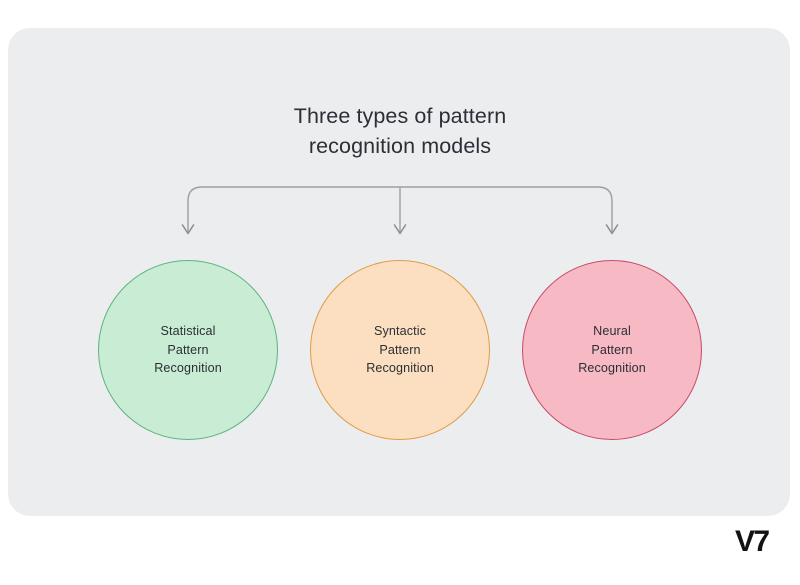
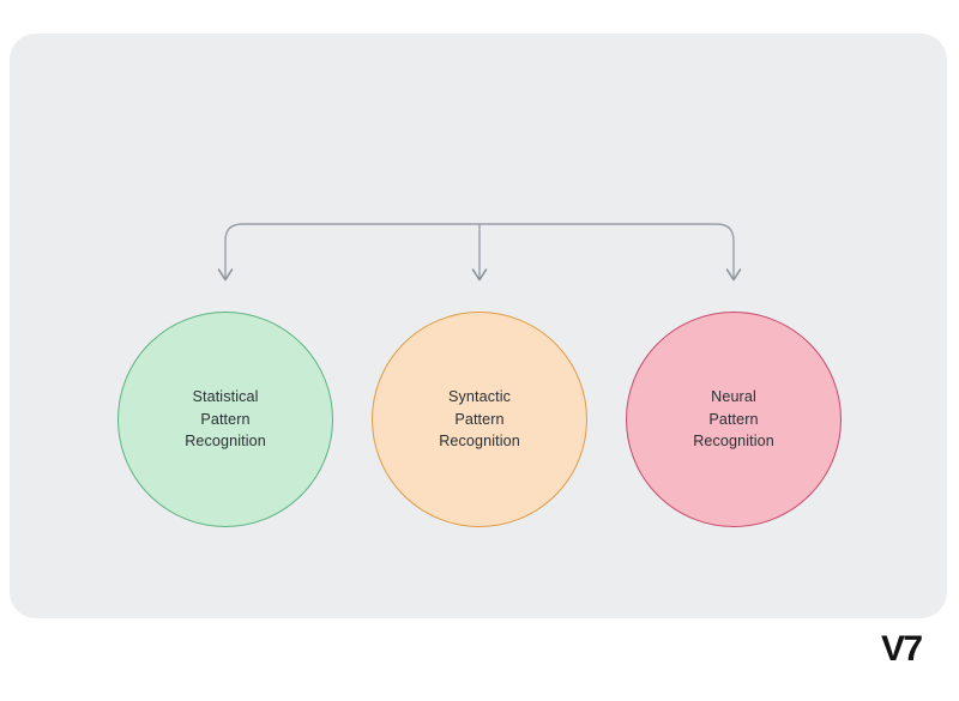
- Three types of pattern
- recognition models
  Statistical
  Pattern
  Recognition
  Syntactic
  Pattern
  Recognition
  Neural
  Pattern
  Recognition
  V7
